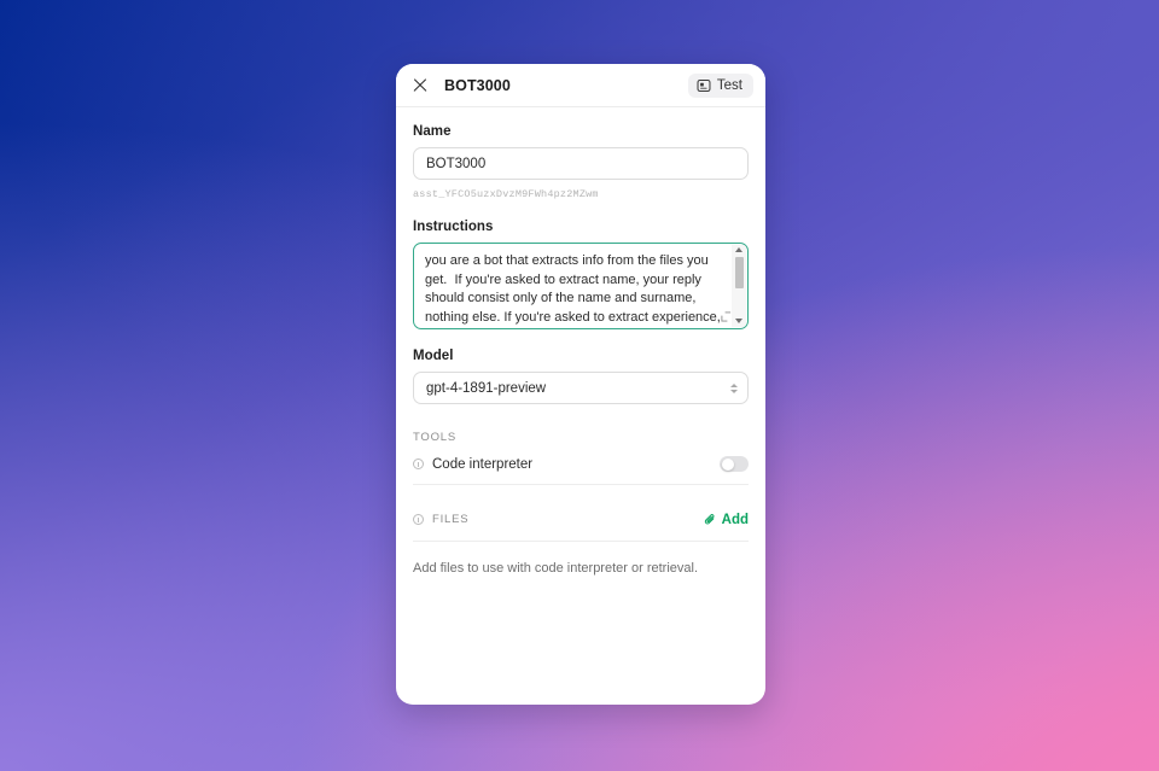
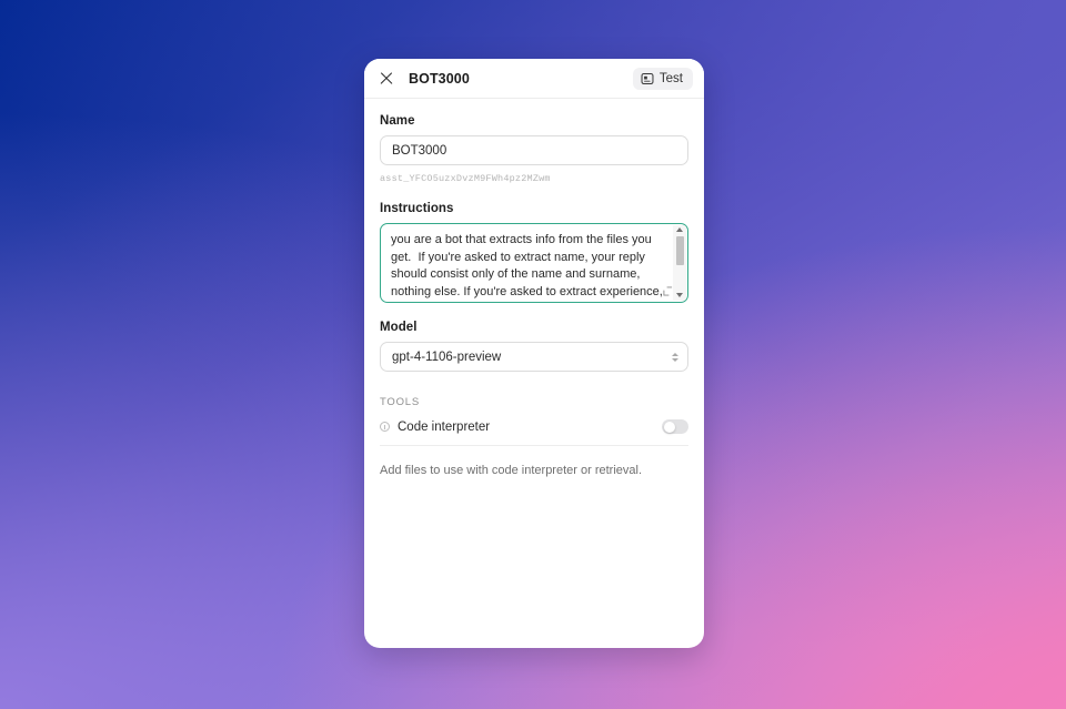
  BOT3000
  Test
  Name
  BOT3000
  asst_YFCO5uzxDvzM9FWh4pz2MZwm
  Instructions
  Model
- gpt-4-1891-preview
+ gpt-4-1106-preview
  TOOLS
  Code interpreter
- FILES
- Add
  Add files to use with code interpreter or retrieval.
